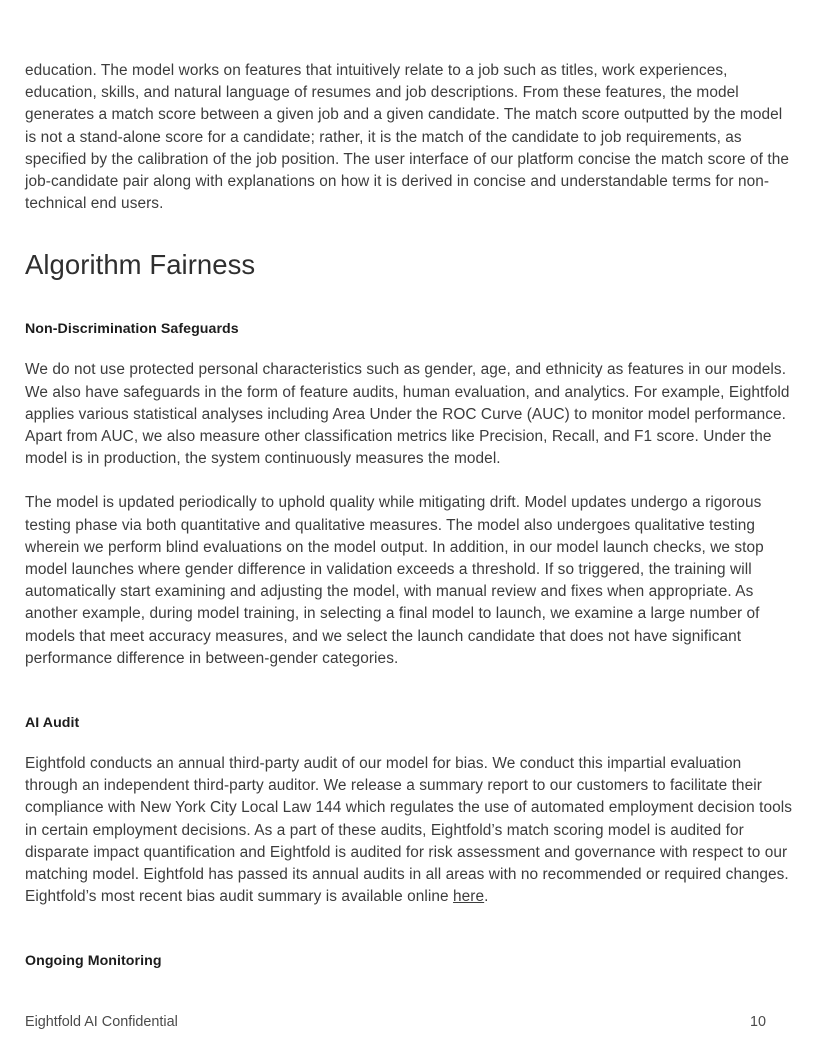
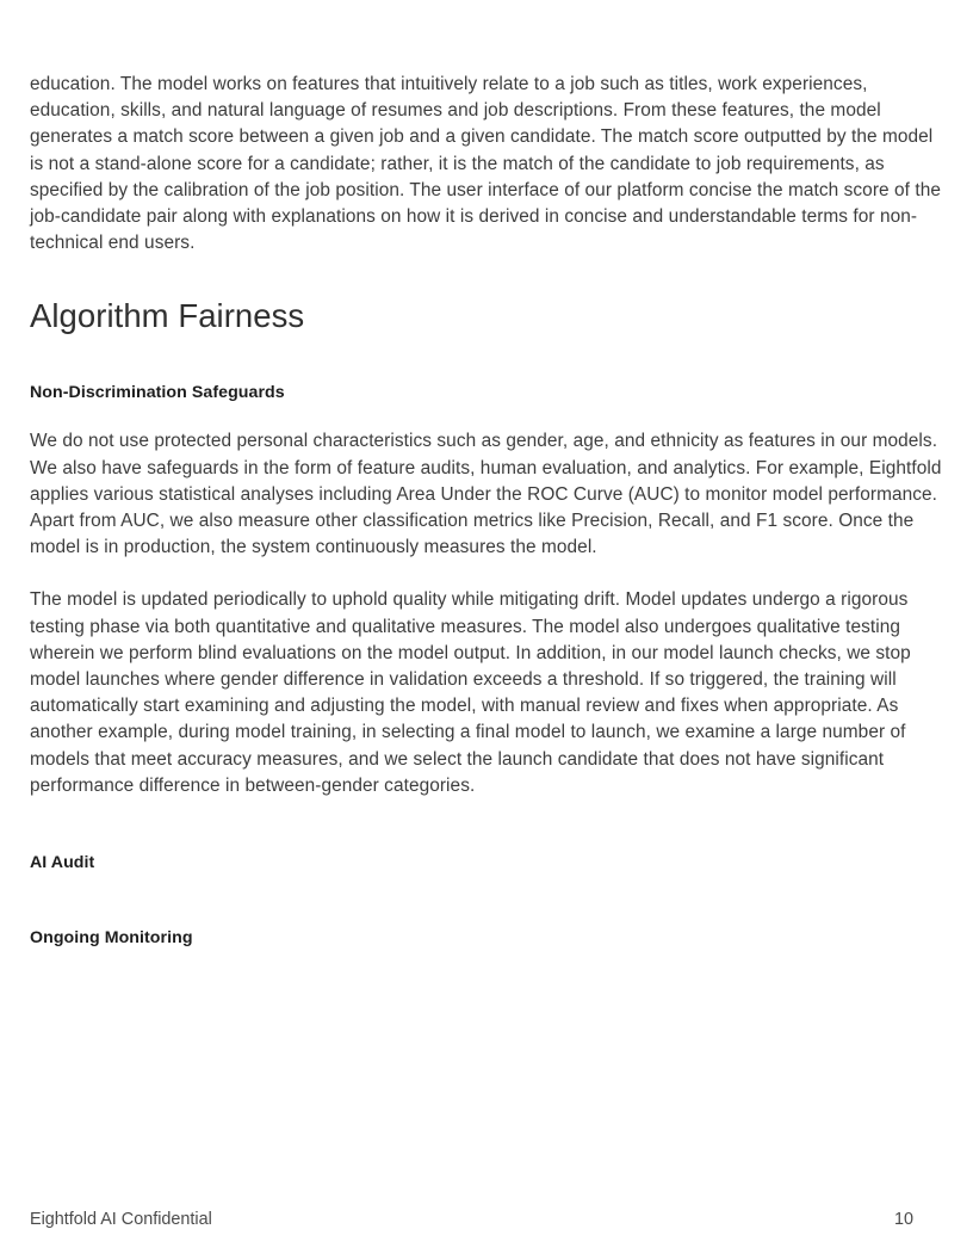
  education. The model works on features that intuitively relate to a job such as titles, work experiences, education, skills, and natural language of resumes and job descriptions. From these features, the model generates a match score between a given job and a given candidate. The match score outputted by the model is not a stand-alone score for a candidate; rather, it is the match of the candidate to job requirements, as specified by the calibration of the job position. The user interface of our platform concise the match score of the job-candidate pair along with explanations on how it is derived in concise and understandable terms for non-technical end users.
  Algorithm Fairness
  Non-Discrimination Safeguards
- We do not use protected personal characteristics such as gender, age, and ethnicity as features in our models. We also have safeguards in the form of feature audits, human evaluation, and analytics. For example, Eightfold applies various statistical analyses including Area Under the ROC Curve (AUC) to monitor model performance. Apart from AUC, we also measure other classification metrics like Precision, Recall, and F1 score. Under the model is in production, the system continuously measures the model.
+ We do not use protected personal characteristics such as gender, age, and ethnicity as features in our models. We also have safeguards in the form of feature audits, human evaluation, and analytics. For example, Eightfold applies various statistical analyses including Area Under the ROC Curve (AUC) to monitor model performance. Apart from AUC, we also measure other classification metrics like Precision, Recall, and F1 score. Once the model is in production, the system continuously measures the model.
  The model is updated periodically to uphold quality while mitigating drift. Model updates undergo a rigorous testing phase via both quantitative and qualitative measures. The model also undergoes qualitative testing wherein we perform blind evaluations on the model output. In addition, in our model launch checks, we stop model launches where gender difference in validation exceeds a threshold. If so triggered, the training will automatically start examining and adjusting the model, with manual review and fixes when appropriate. As another example, during model training, in selecting a final model to launch, we examine a large number of models that meet accuracy measures, and we select the launch candidate that does not have significant performance difference in between-gender categories.
  AI Audit
- Eightfold conducts an annual third-party audit of our model for bias. We conduct this impartial evaluation through an independent third-party auditor. We release a summary report to our customers to facilitate their compliance with New York City Local Law 144 which regulates the use of automated employment decision tools in certain employment decisions. As a part of these audits, Eightfold’s match scoring model is audited for disparate impact quantification and Eightfold is audited for risk assessment and governance with respect to our matching model. Eightfold has passed its annual audits in all areas with no recommended or required changes. Eightfold’s most recent bias audit summary is available online here.
  Ongoing Monitoring
  Eightfold AI Confidential
  10
